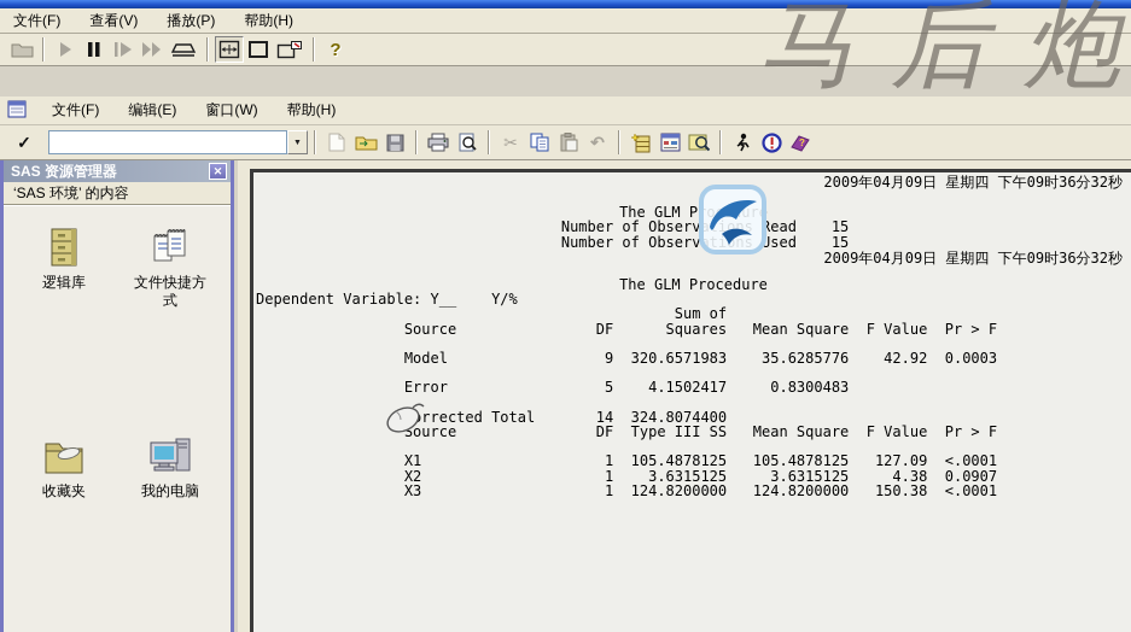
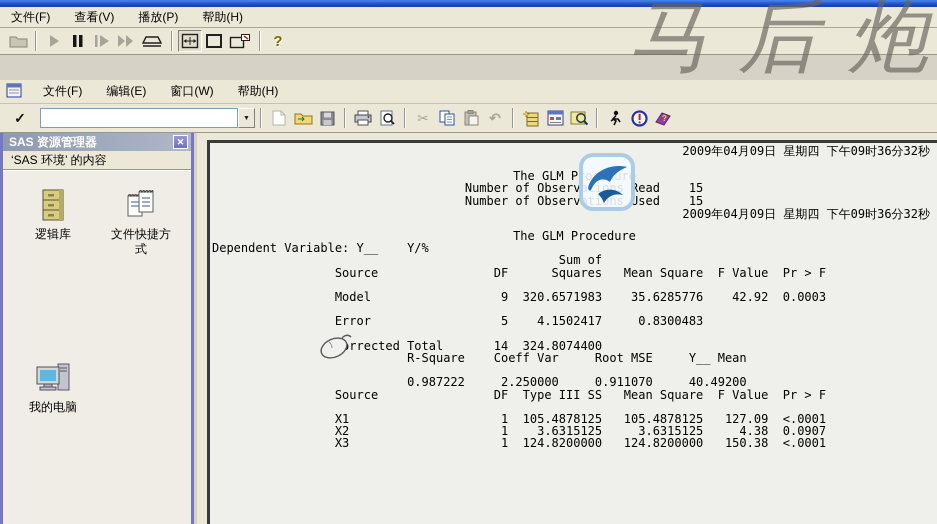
  文件(F)
  查看(V)
  播放(P)
  帮助(H)
  ?
  文件(F)
  编辑(E)
  窗口(W)
  帮助(H)
  ✓
  ✂
  ↶
  ?
  SAS 资源管理器
  ✕
  ‘SAS 环境’ 的内容
  逻辑库
  文件快捷方式
- 收藏夹
  我的电脑
  2009年04月09日 星期四 下午09时36分32秒
  The GLM Proure
  Number of Observaions Read 15
  Number of Observations Used 15
  2009年04月09日 星期四 下午09时36分32秒
  The GLM Procedure
  Dependent Variable: Y__ Y/%
  Sum of
  Source DF Squares Mean Square F Value Pr > F
  Model 9 320.6571983 35.6285776 42.92 0.0003
  Error 5 4.1502417 0.8300483
  rrected Total 14 324.8074400
+ R-Square Coeff Var Root MSE Y__ Mean
+ 0.987222 2.250000 0.911070 40.49200
  Source DF Type III SS Mean Square F Value Pr > F
  X1 1 105.4878125 105.4878125 127.09 <.0001
  X2 1 3.6315125 3.6315125 4.38 0.0907
  X3 1 124.8200000 124.8200000 150.38 <.0001
  马后炮
